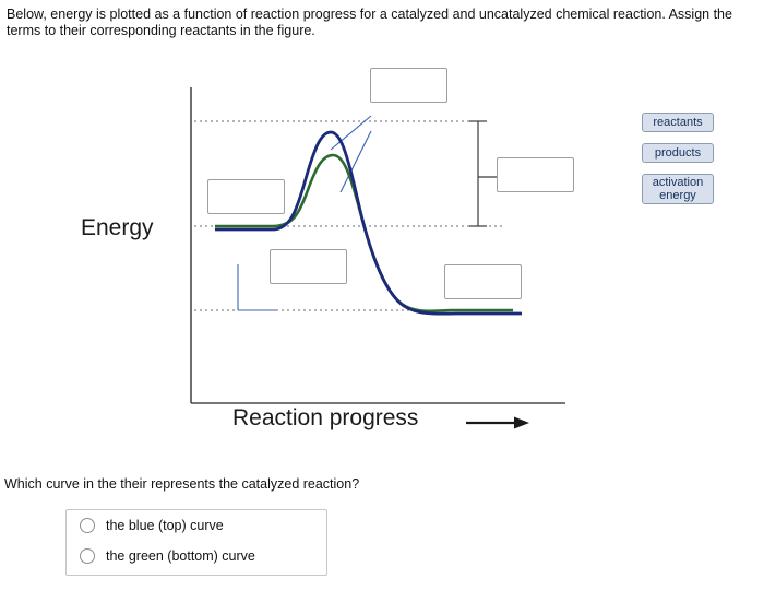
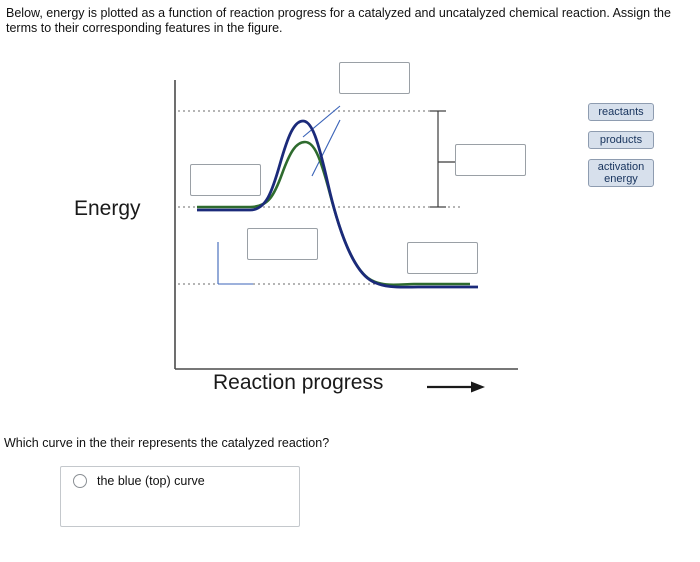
- Below, energy is plotted as a function of reaction progress for a catalyzed and uncatalyzed chemical reaction. Assign the terms to their corresponding reactants in the figure.
+ Below, energy is plotted as a function of reaction progress for a catalyzed and uncatalyzed chemical reaction. Assign the terms to their corresponding features in the figure.
  Energy
  Reaction progress
  reactants
  products
  activation energy
  Which curve in the their represents the catalyzed reaction?
  the blue (top) curve
- the green (bottom) curve
